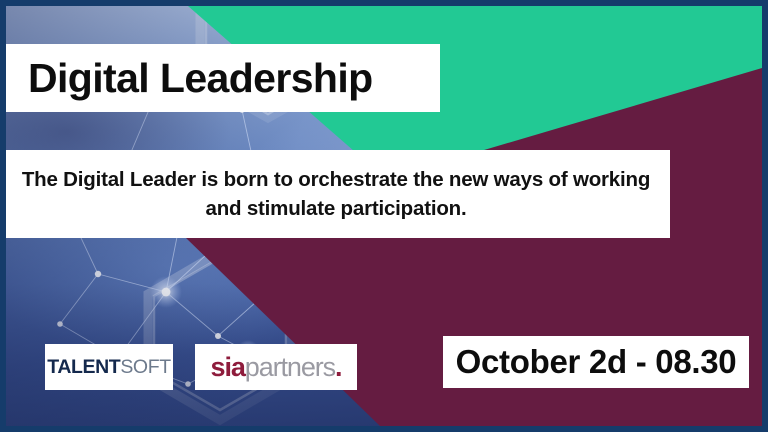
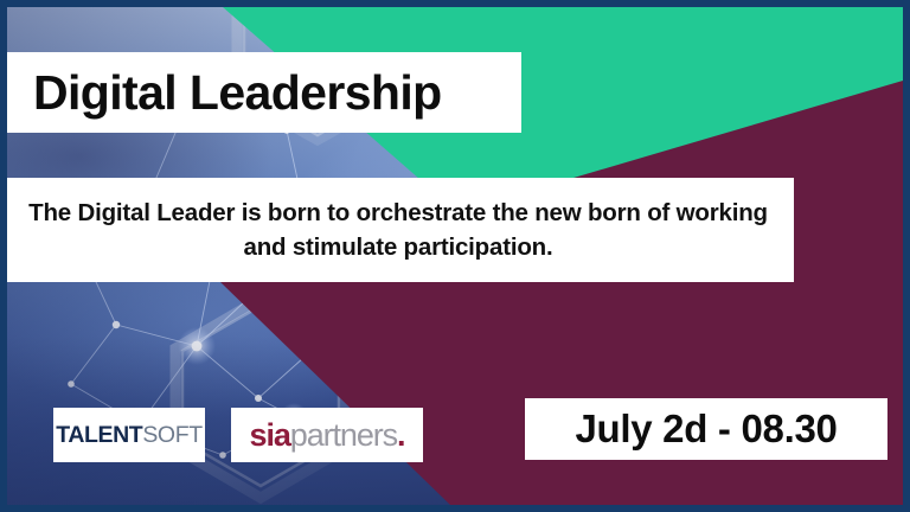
  Digital Leadership
- The Digital Leader is born to orchestrate the new ways of working and stimulate participation.
+ The Digital Leader is born to orchestrate the new born of working and stimulate participation.
- October 2d - 08.30
+ July 2d - 08.30
  TALENTSOFT
  siapartners.
